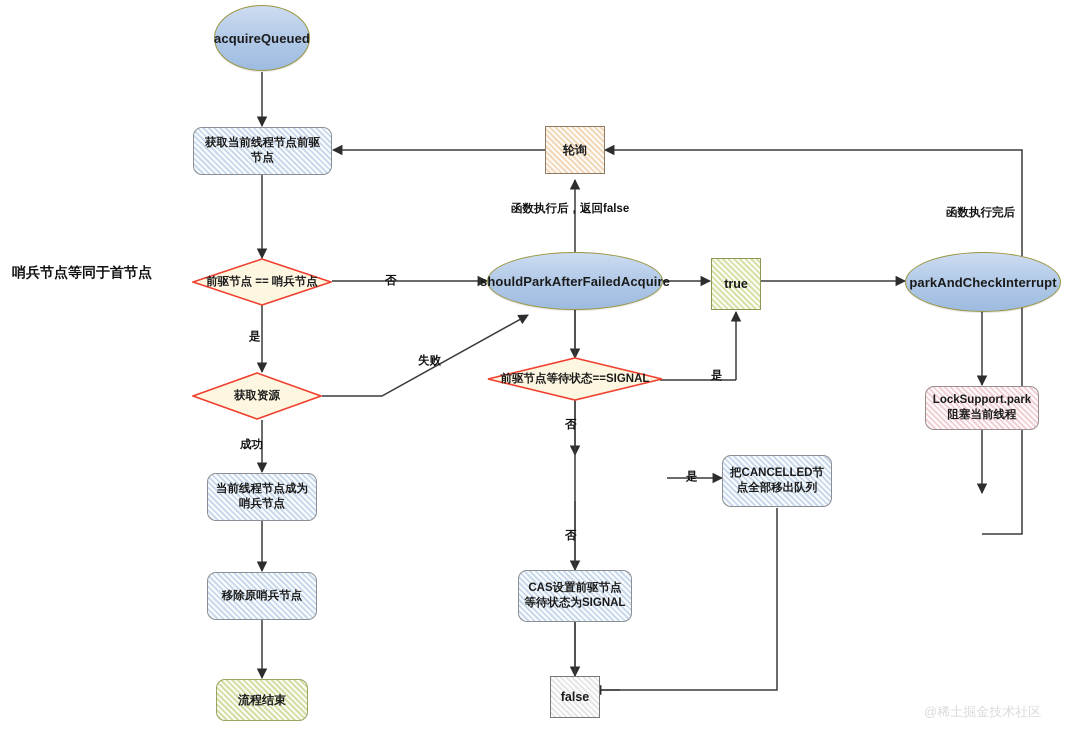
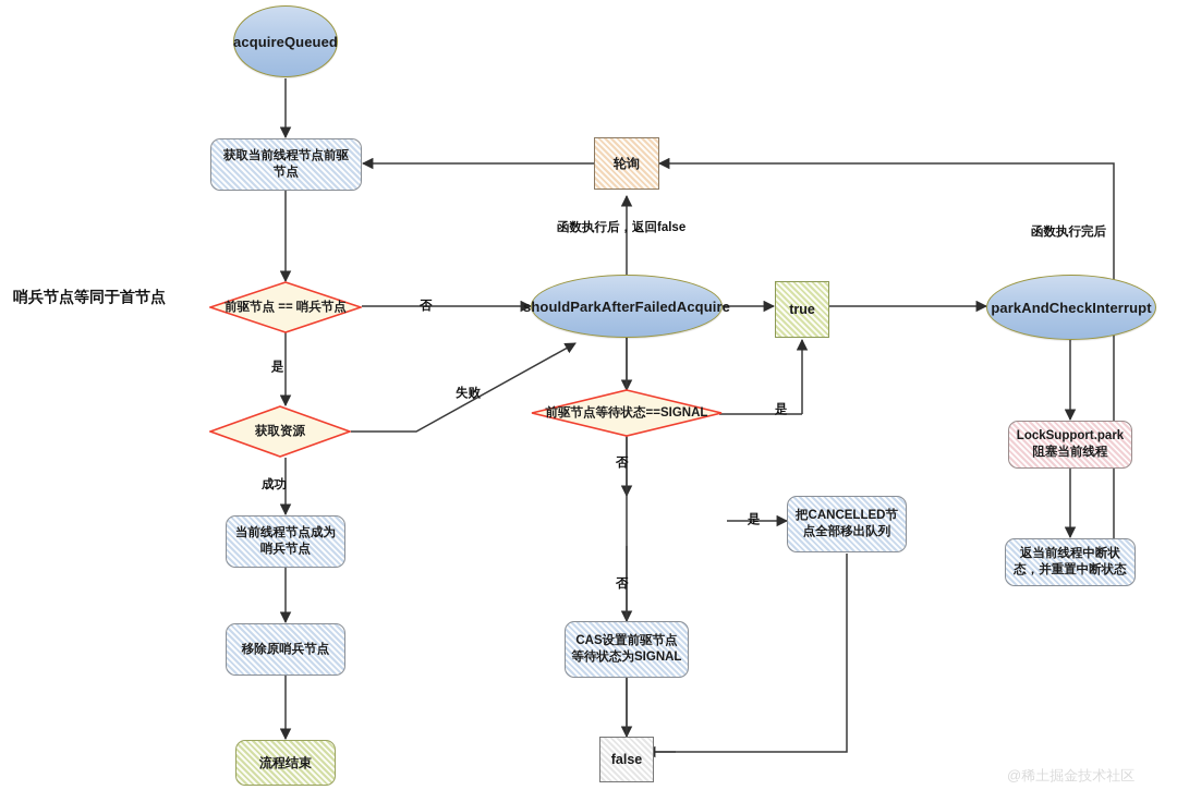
  acquireQueued
  获取当前线程节点前驱节点
  轮询
  前驱节点 == 哨兵节点
  shouldParkAfterFailedAcquire
  true
  parkAndCheckInterrupt
  获取资源
  前驱节点等待状态==SIGNAL
  LockSupport.park
  阻塞当前线程
  当前线程节点成为哨兵节点
  把CANCELLED节点全部移出队列
+ 返当前线程中断状
+ 态，并重置中断状态
  移除原哨兵节点
  CAS设置前驱节点
  等待状态为SIGNAL
  false
  流程结束
  否
  是
  失败
  成功
  函数执行后，返回false
  函数执行完后
  是
  否
  是
  否
  哨兵节点等同于首节点
  @稀土掘金技术社区
